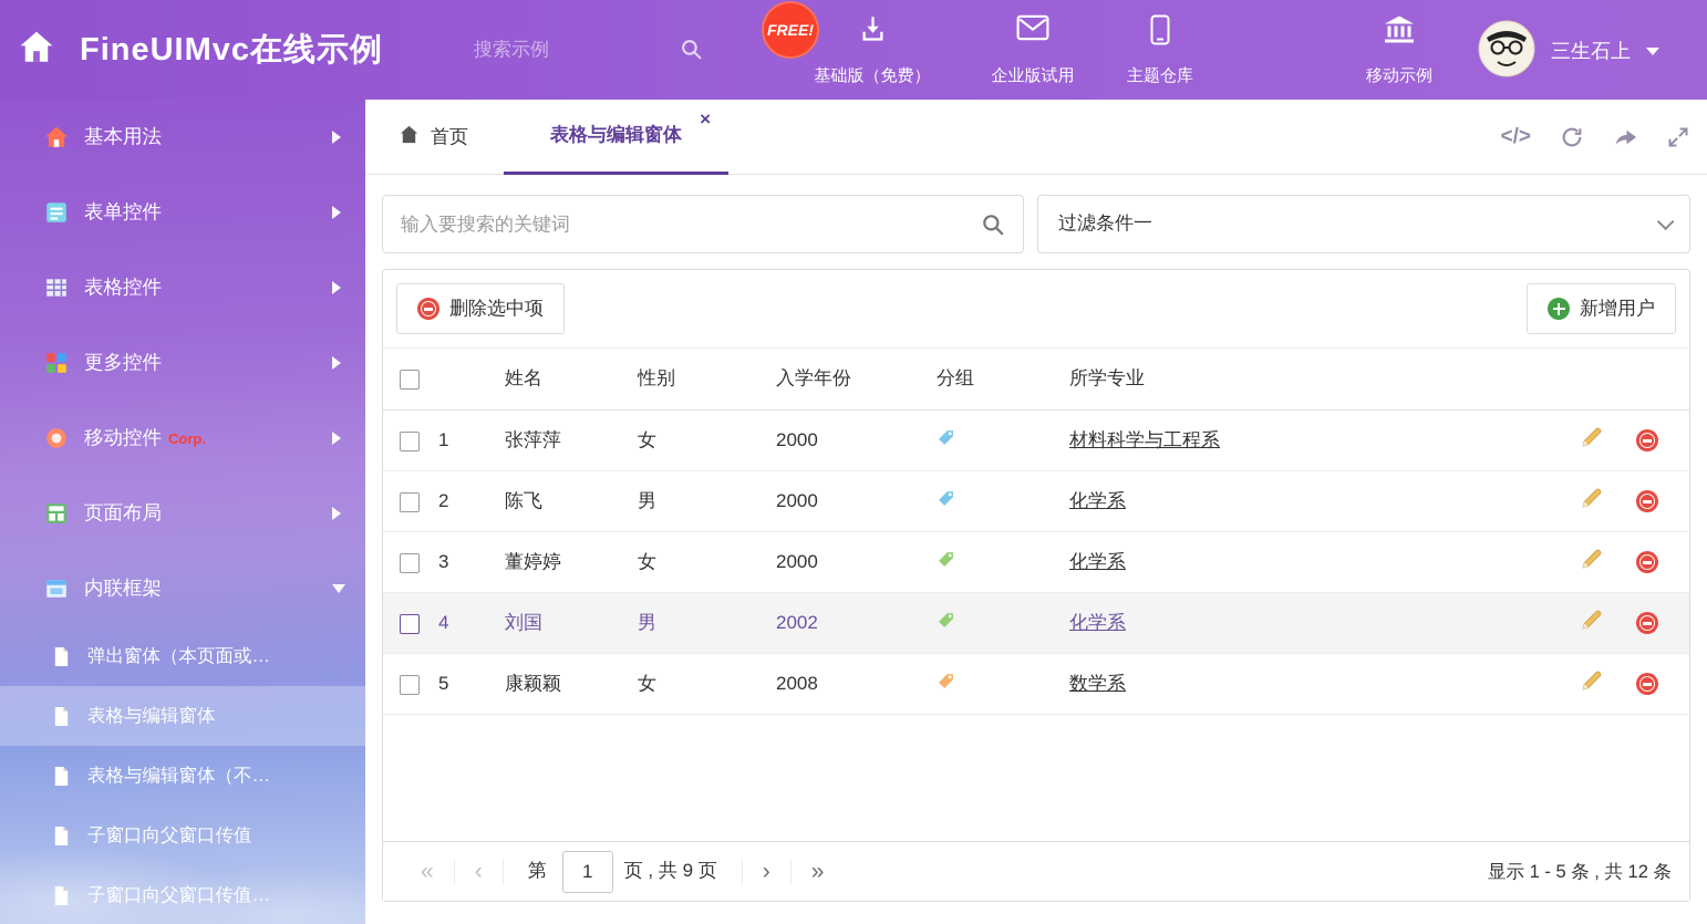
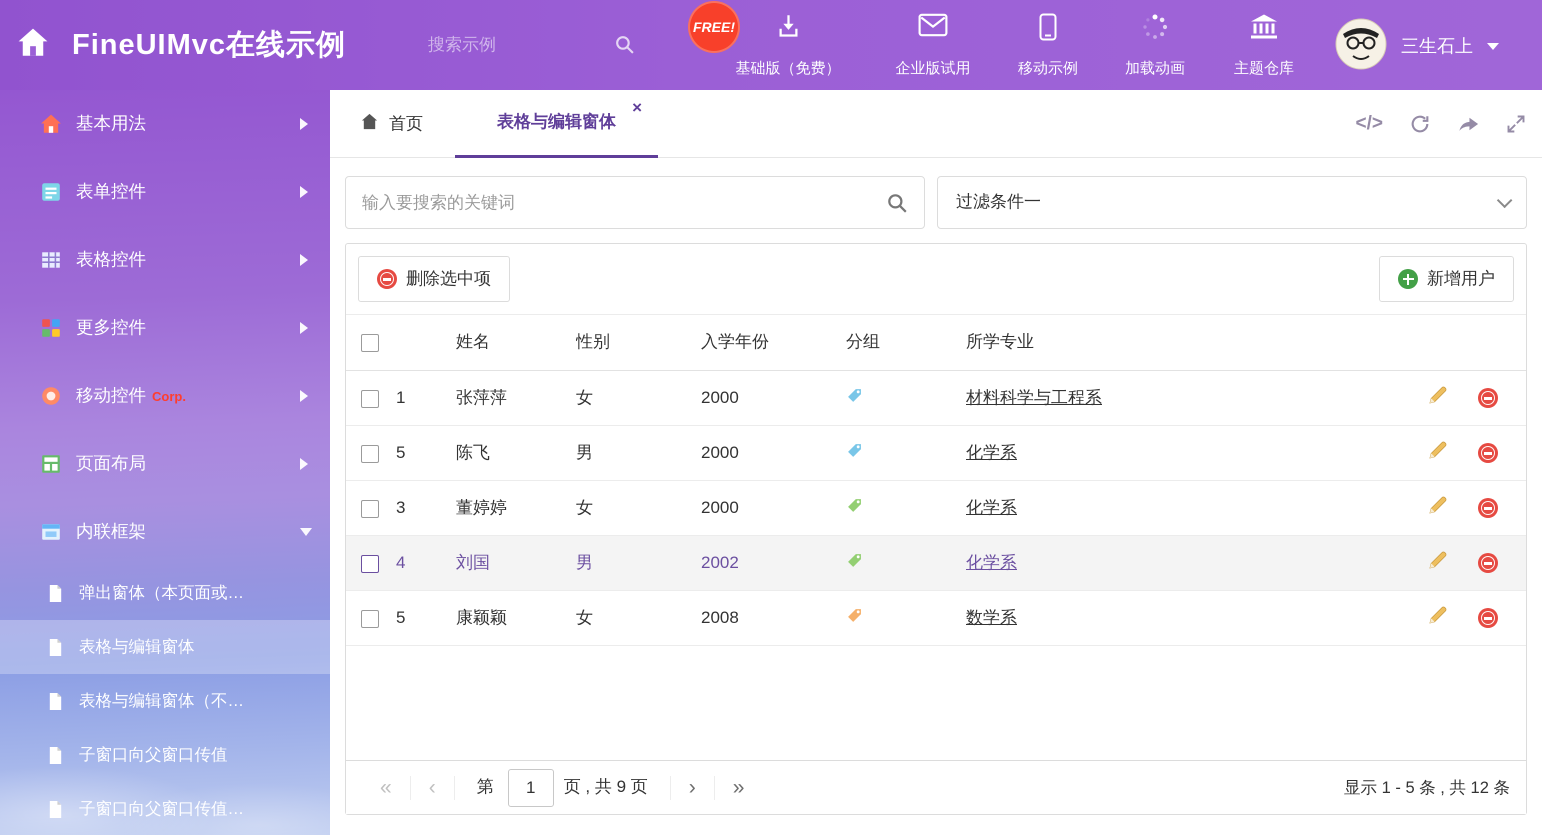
  FineUIMvc在线示例
  搜索示例
  FREE!
  基础版（免费）
  企业版试用
- 主题仓库
+ 移动示例
+ 加载动画
- 移动示例
+ 主题仓库
  三生石上
  基本用法
  表单控件
  表格控件
  更多控件
  移动控件
  Corp.
  页面布局
  内联框架
  弹出窗体（本页面或…
  表格与编辑窗体
  表格与编辑窗体（不…
  子窗口向父窗口传值
  子窗口向父窗口传值…
  首页
  表格与编辑窗体
  ×
  </>
  输入要搜索的关键词
  过滤条件一
  删除选中项
  新增用户
  		姓名	性别	入学年份	分组	所学专业
  	1	张萍萍	女	2000		材料科学与工程系
- 	2	陈飞	男	2000		化学系
+ 	5	陈飞	男	2000		化学系
  	3	董婷婷	女	2000		化学系
  	4	刘国	男	2002		化学系
  	5	康颖颖	女	2008		数学系
  «
  ‹
  第
  1
  页 , 共 9 页
  ›
  »
  显示 1 - 5 条 , 共 12 条
